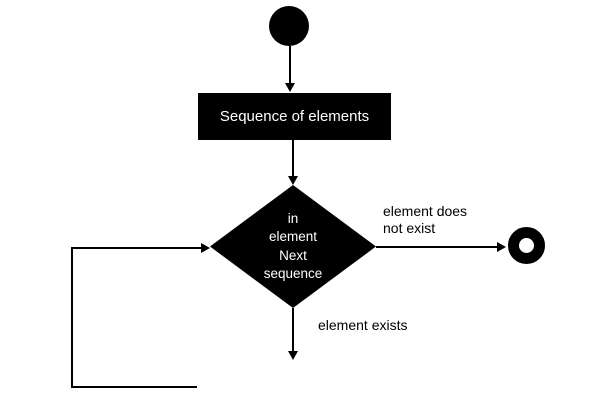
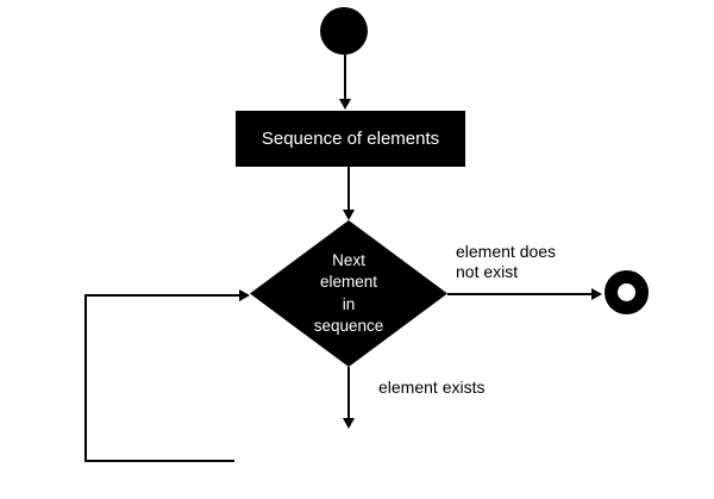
  Sequence of elements
- in
+ Next
  element
- Next
+ in
  sequence
  element does
  not exist
  element exists
